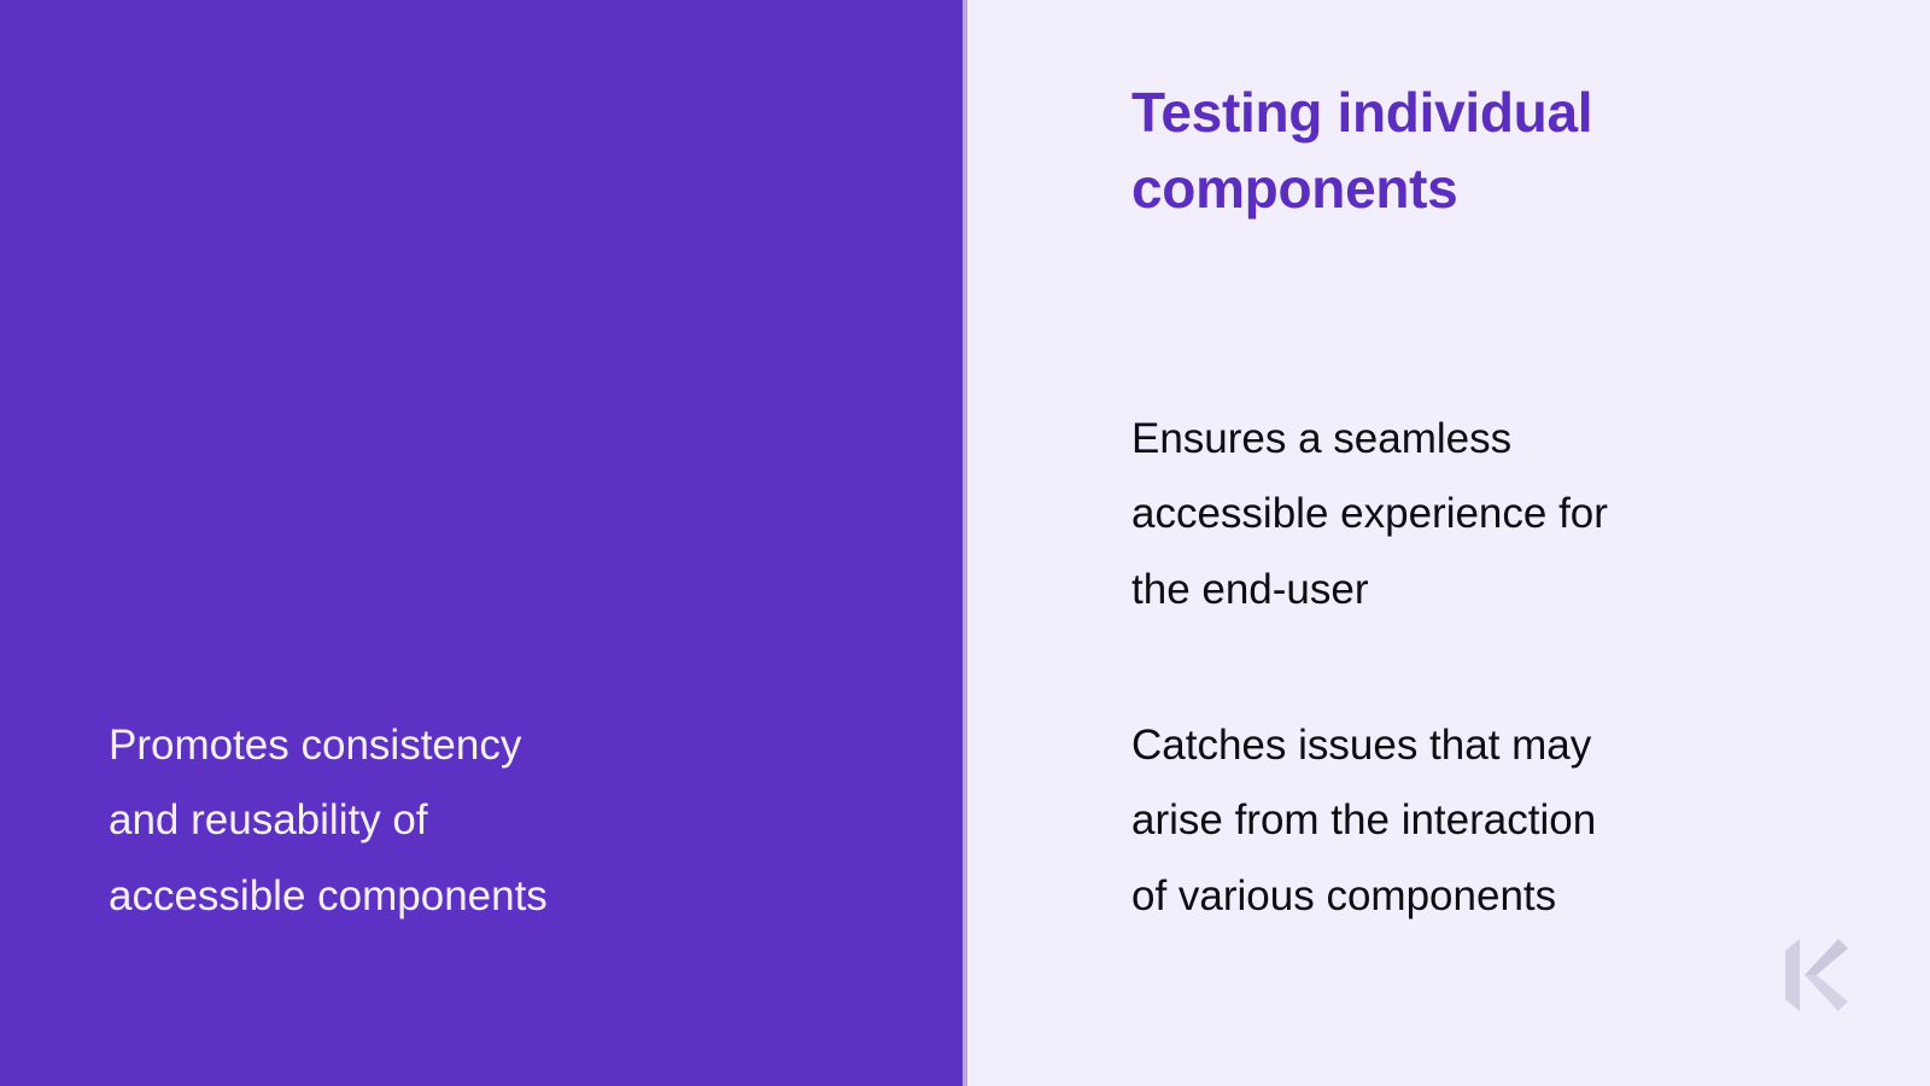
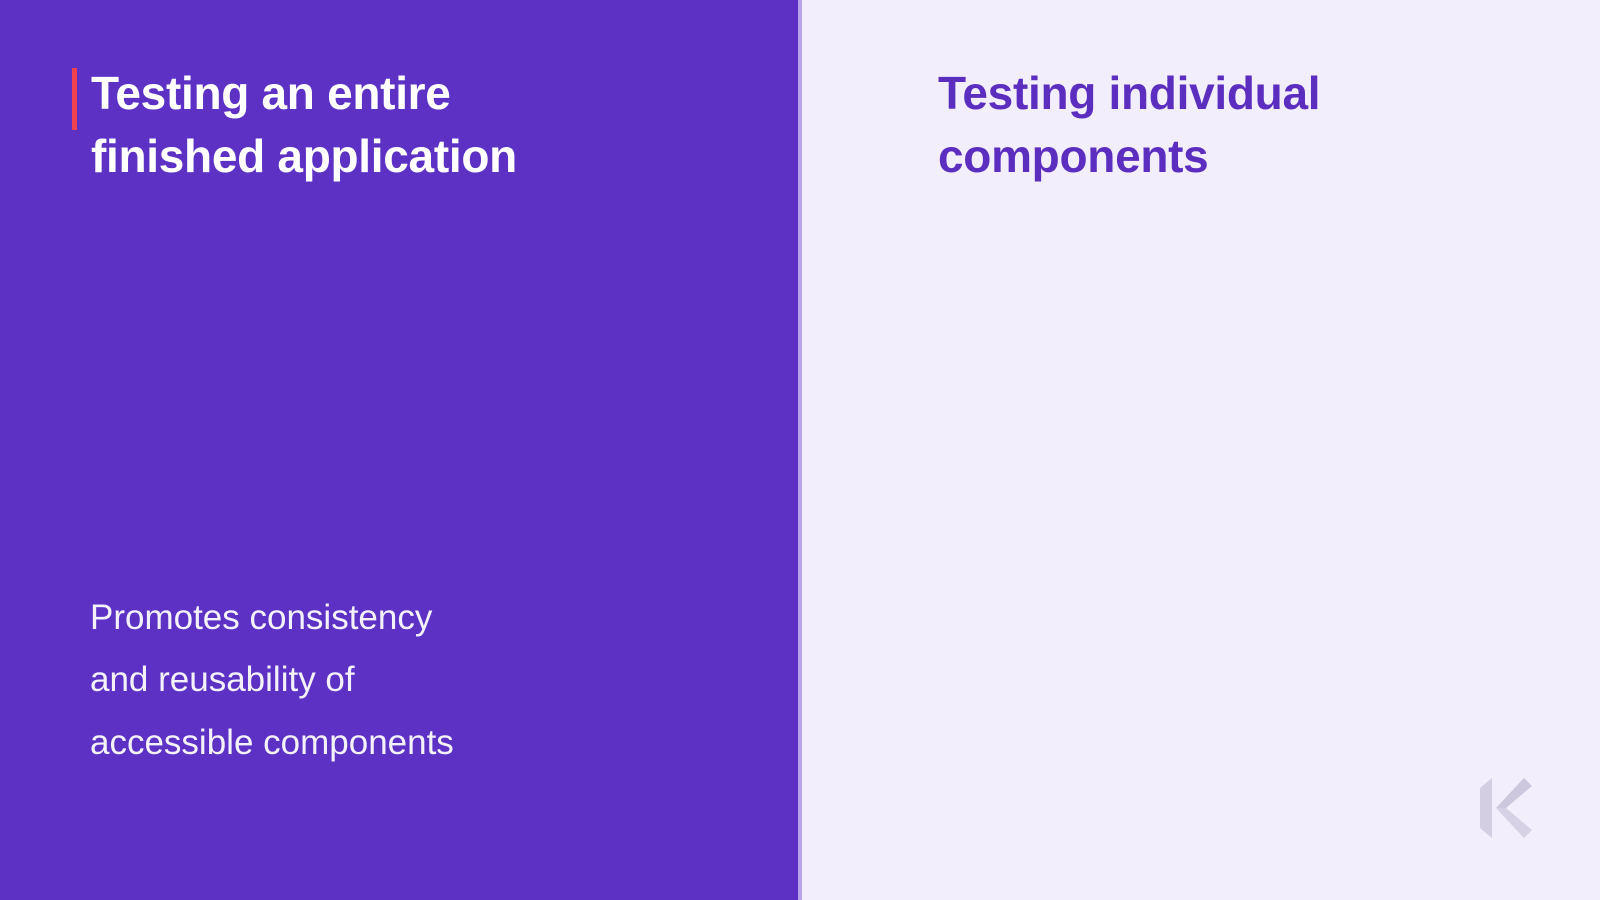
+ Testing an entire
+ finished application
  Promotes consistency
  and reusability of
  accessible components
  Testing individual
  components
- Ensures a seamless
- accessible experience for
- the end-user
- Catches issues that may
- arise from the interaction
- of various components
